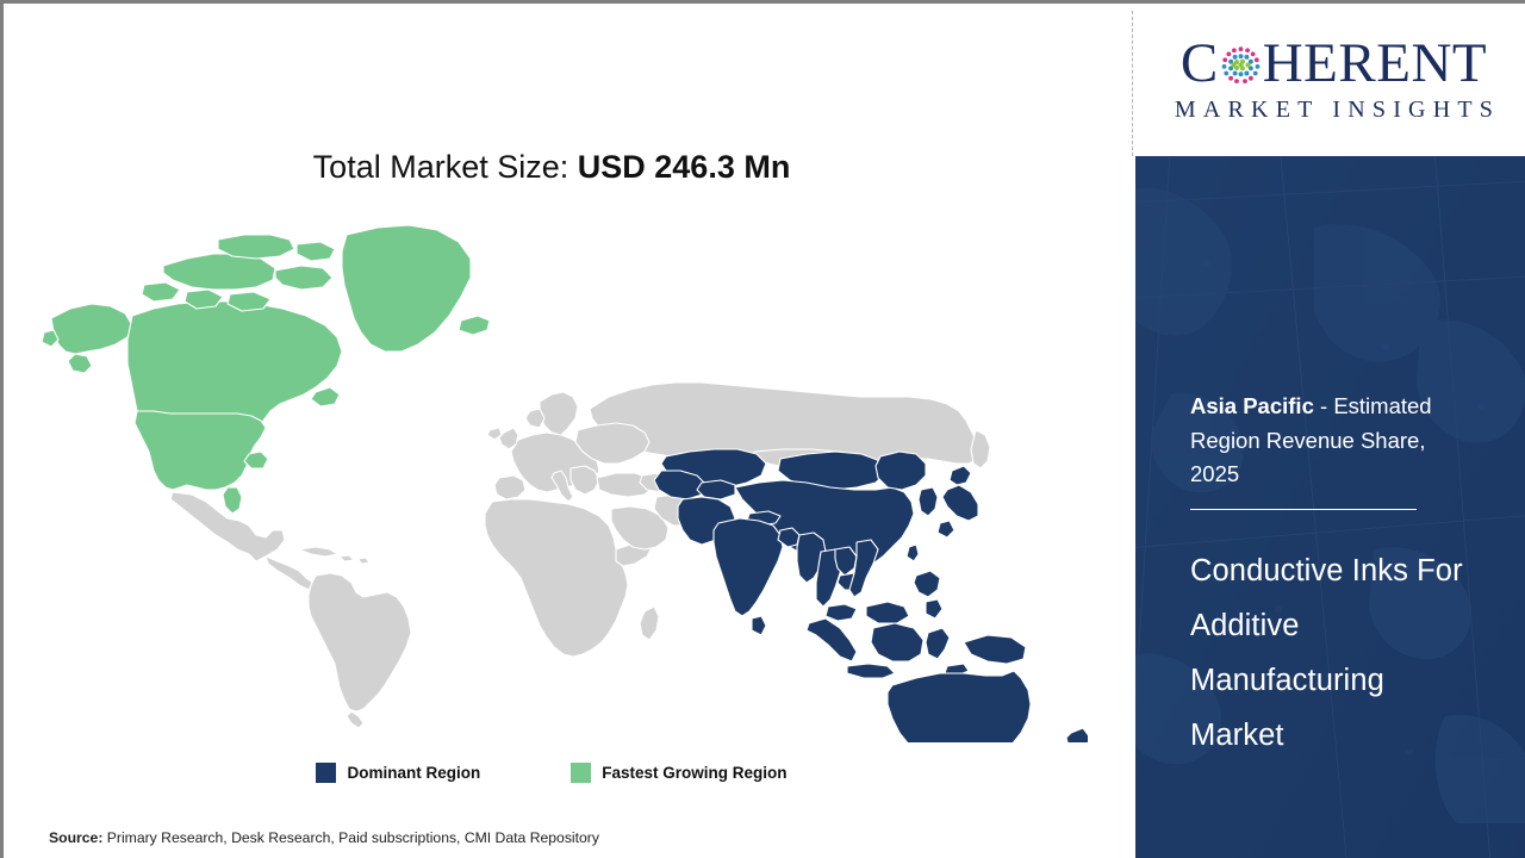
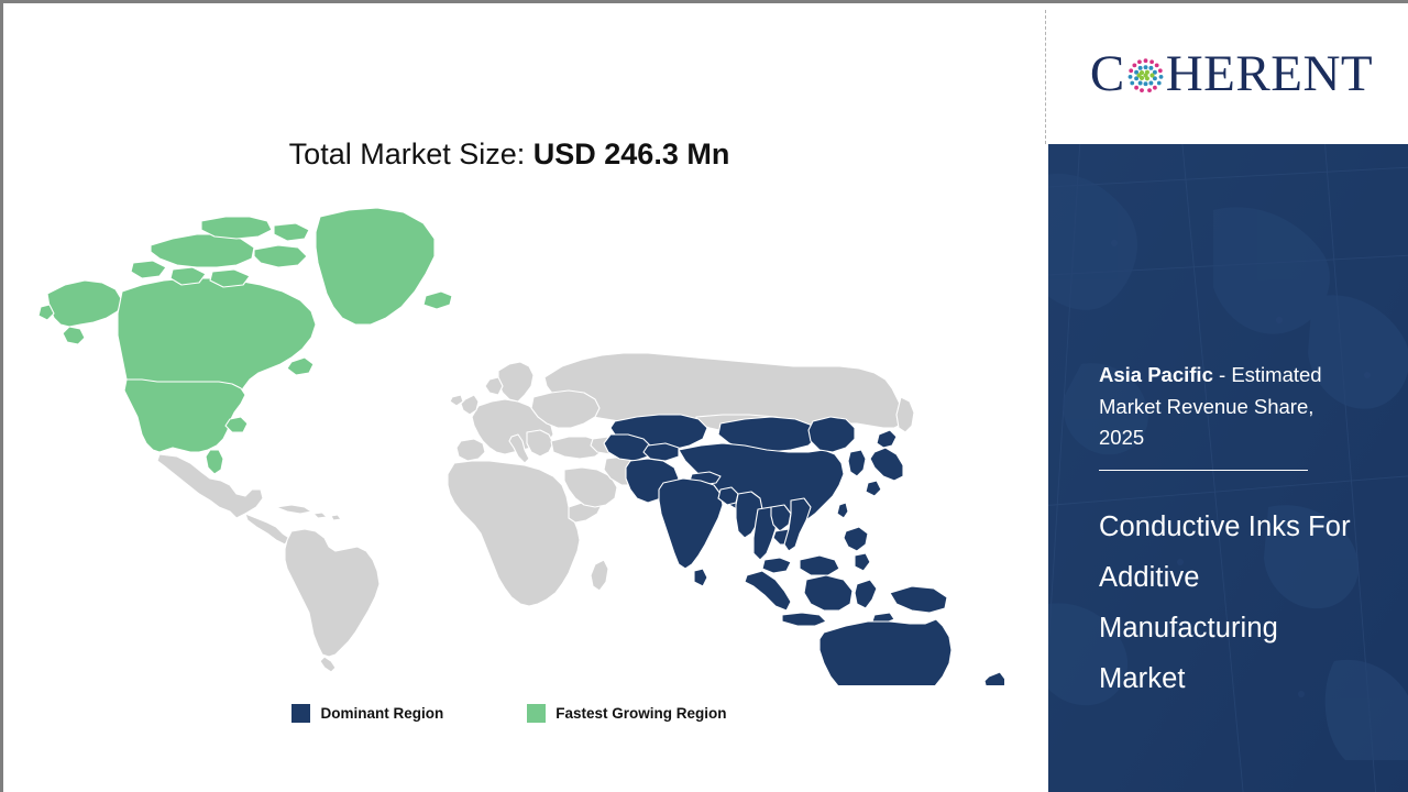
  Total Market Size: USD 246.3 Mn
  Dominant Region
  Fastest Growing Region
- Source: Primary Research, Desk Research, Paid subscriptions, CMI Data Repository
  C
  HERENT
- MARKET INSIGHTS
- Asia Pacific - Estimated Region Revenue Share, 2025
+ Asia Pacific - Estimated Market Revenue Share, 2025
  Conductive Inks For Additive Manufacturing Market
